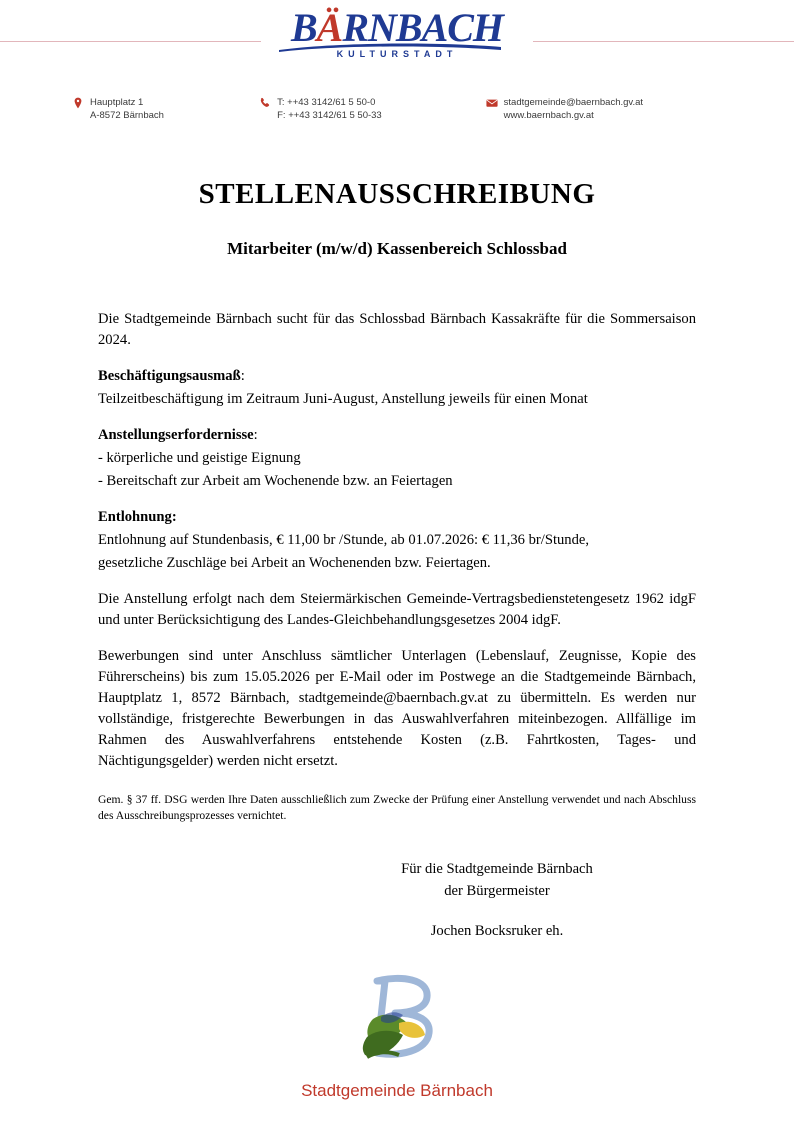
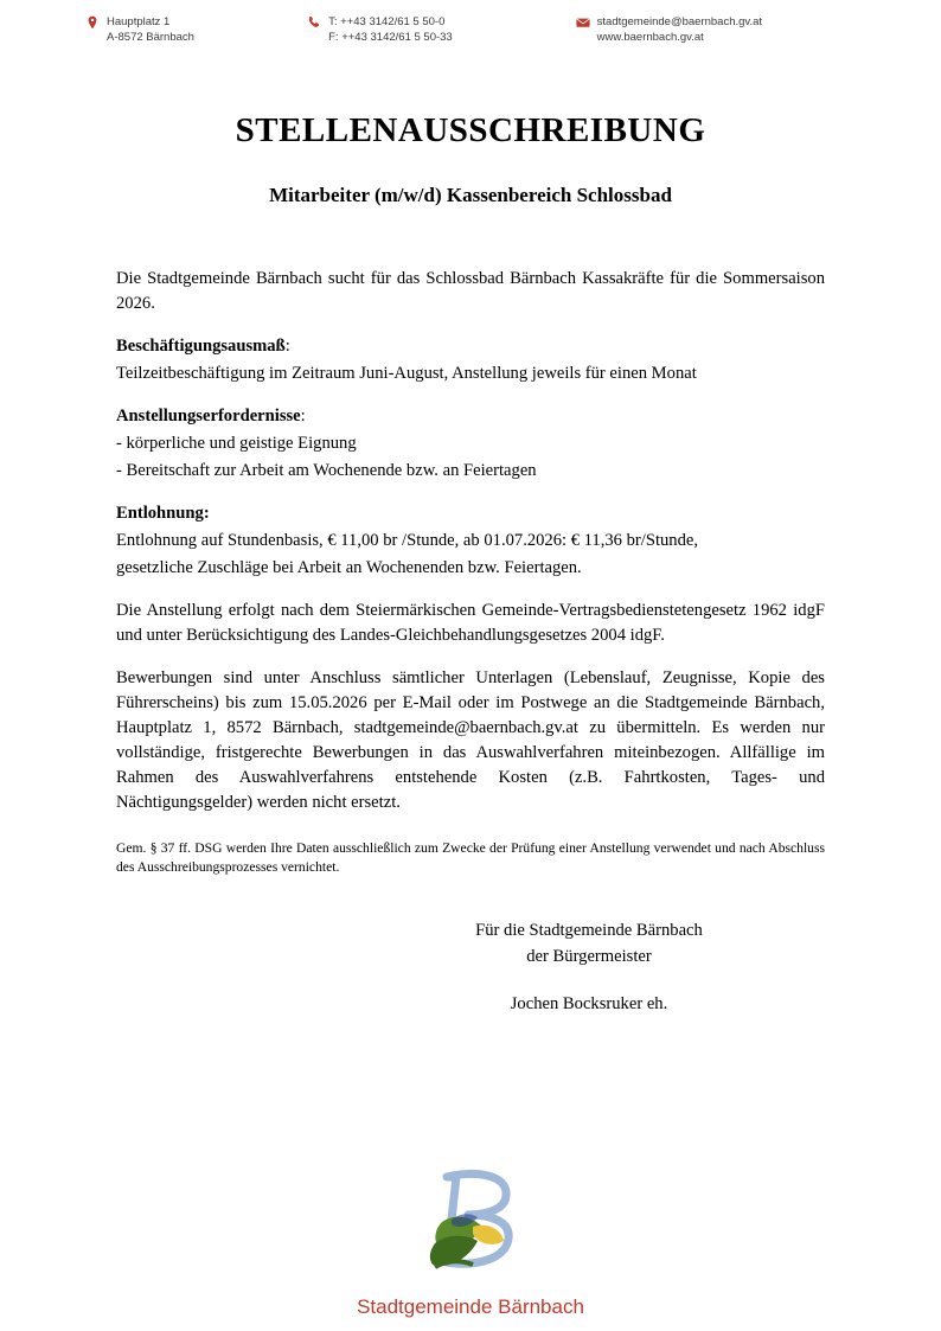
- BÄRNBACH
- KULTURSTADT
  Hauptplatz 1
  A-8572 Bärnbach
  T: ++43 3142/61 5 50-0
  F: ++43 3142/61 5 50-33
  stadtgemeinde@baernbach.gv.at
  www.baernbach.gv.at
  STELLENAUSSCHREIBUNG
  Mitarbeiter (m/w/d) Kassenbereich Schlossbad
- Die Stadtgemeinde Bärnbach sucht für das Schlossbad Bärnbach Kassakräfte für die Sommersaison 2024.
+ Die Stadtgemeinde Bärnbach sucht für das Schlossbad Bärnbach Kassakräfte für die Sommersaison 2026.
  Beschäftigungsausmaß:
  Teilzeitbeschäftigung im Zeitraum Juni-August, Anstellung jeweils für einen Monat
  Anstellungserfordernisse:
  - körperliche und geistige Eignung
  - Bereitschaft zur Arbeit am Wochenende bzw. an Feiertagen
  Entlohnung:
  Entlohnung auf Stundenbasis, € 11,00 br /Stunde, ab 01.07.2026: € 11,36 br/Stunde,
  gesetzliche Zuschläge bei Arbeit an Wochenenden bzw. Feiertagen.
  Die Anstellung erfolgt nach dem Steiermärkischen Gemeinde-Vertragsbedienstetengesetz 1962 idgF und unter Berücksichtigung des Landes-Gleichbehandlungsgesetzes 2004 idgF.
  Bewerbungen sind unter Anschluss sämtlicher Unterlagen (Lebenslauf, Zeugnisse, Kopie des Führerscheins) bis zum 15.05.2026 per E-Mail oder im Postwege an die Stadtgemeinde Bärnbach, Hauptplatz 1, 8572 Bärnbach, stadtgemeinde@baernbach.gv.at zu übermitteln. Es werden nur vollständige, fristgerechte Bewerbungen in das Auswahlverfahren miteinbezogen. Allfällige im Rahmen des Auswahlverfahrens entstehende Kosten (z.B. Fahrtkosten, Tages- und Nächtigungsgelder) werden nicht ersetzt.
  Gem. § 37 ff. DSG werden Ihre Daten ausschließlich zum Zwecke der Prüfung einer Anstellung verwendet und nach Abschluss des Ausschreibungsprozesses vernichtet.
  Für die Stadtgemeinde Bärnbach
  der Bürgermeister
  Jochen Bocksruker eh.
  Stadtgemeinde Bärnbach
